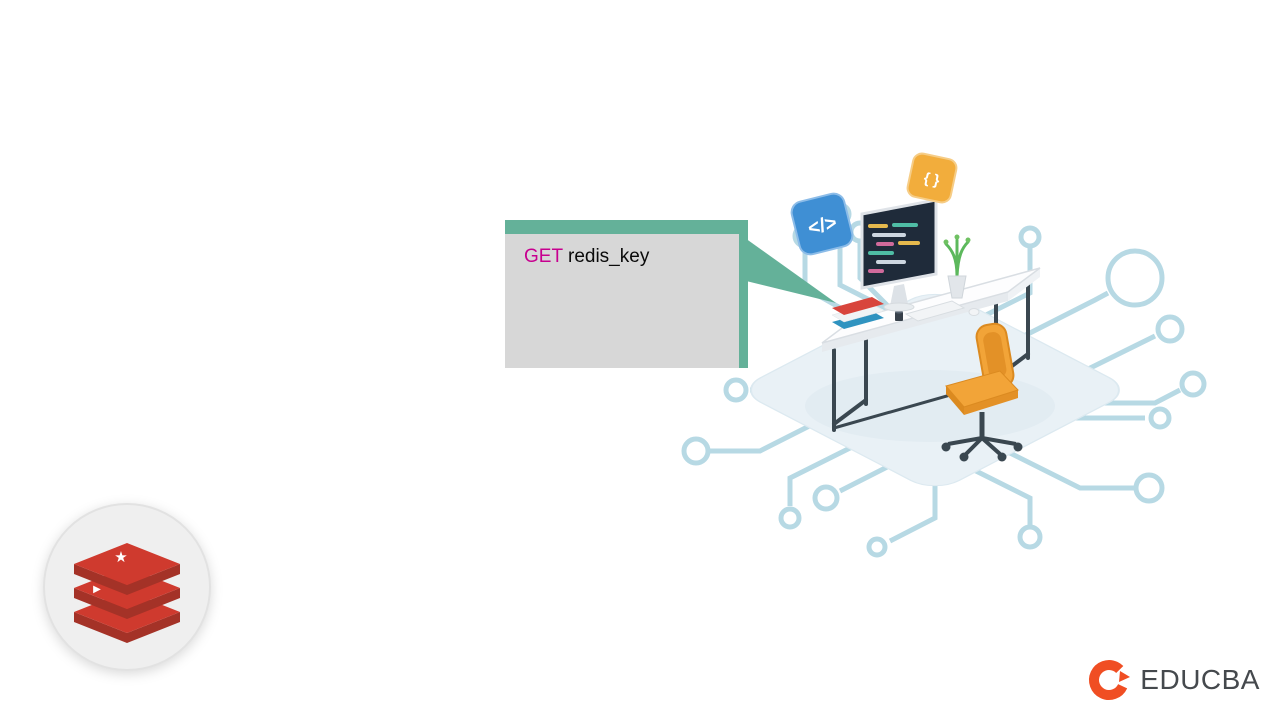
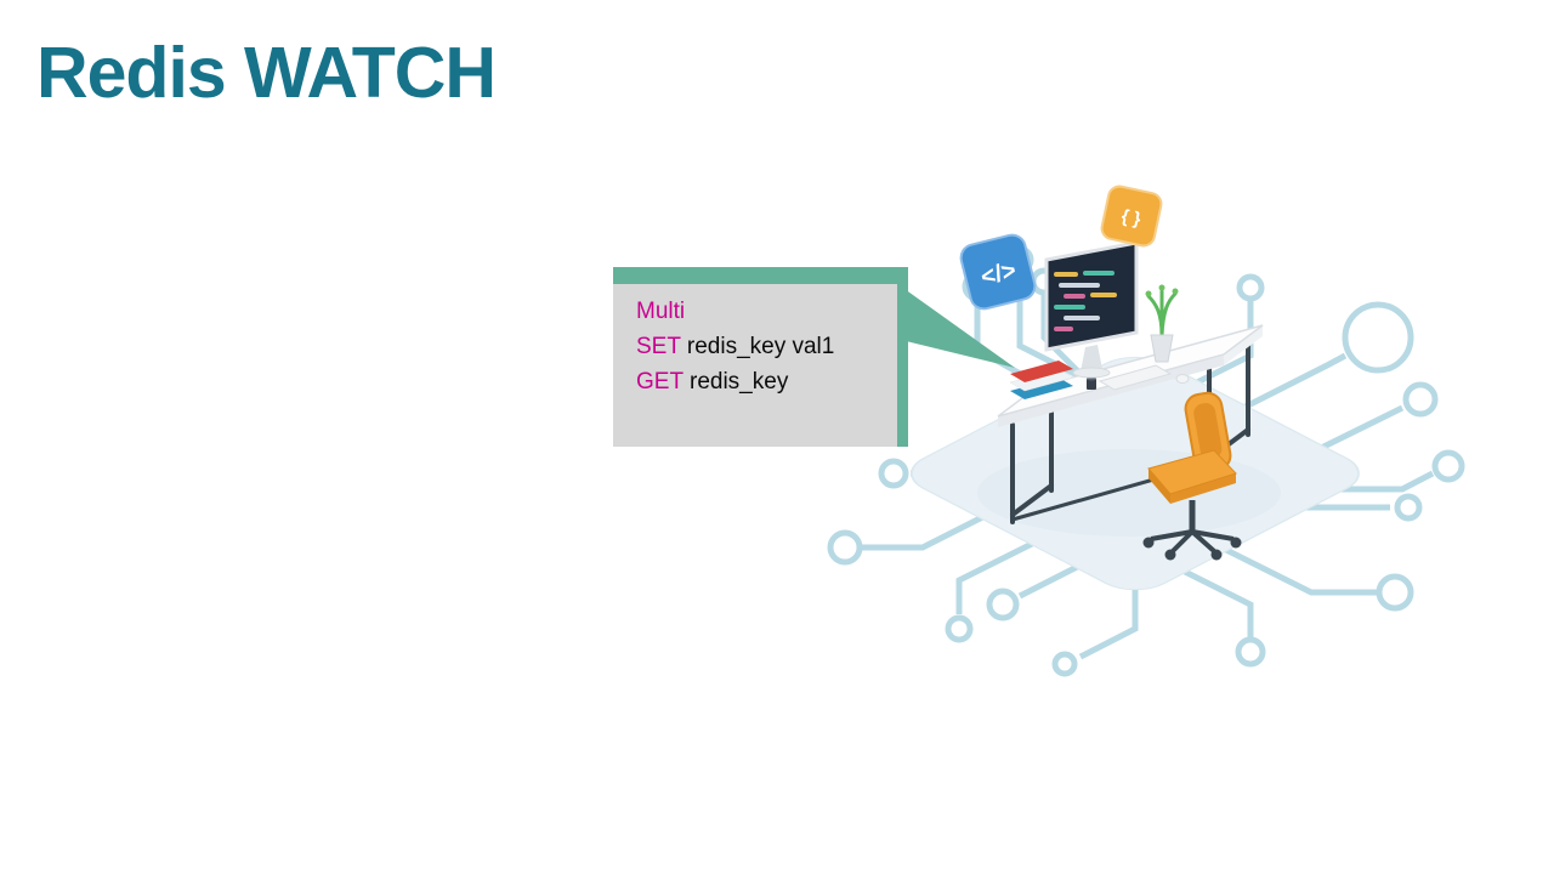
+ Redis WATCH
+ Multi
+ SET redis_key val1
  GET redis_key
- ★
- ▶
- EDUCBA
